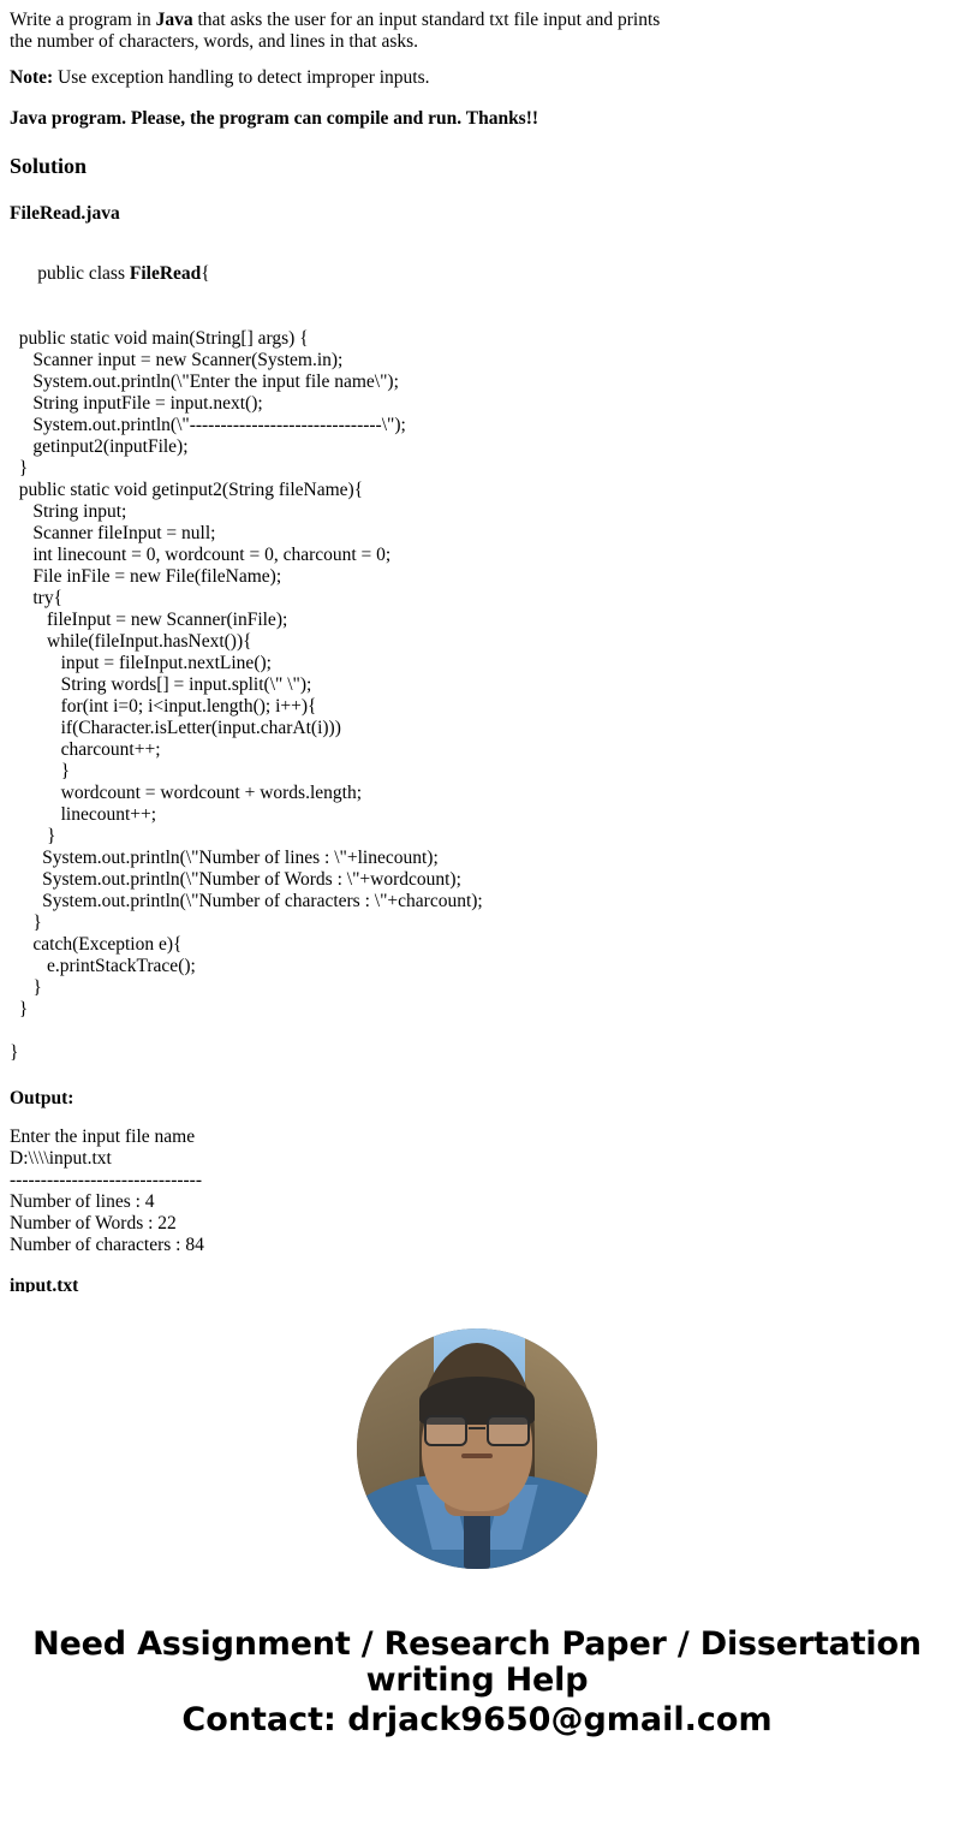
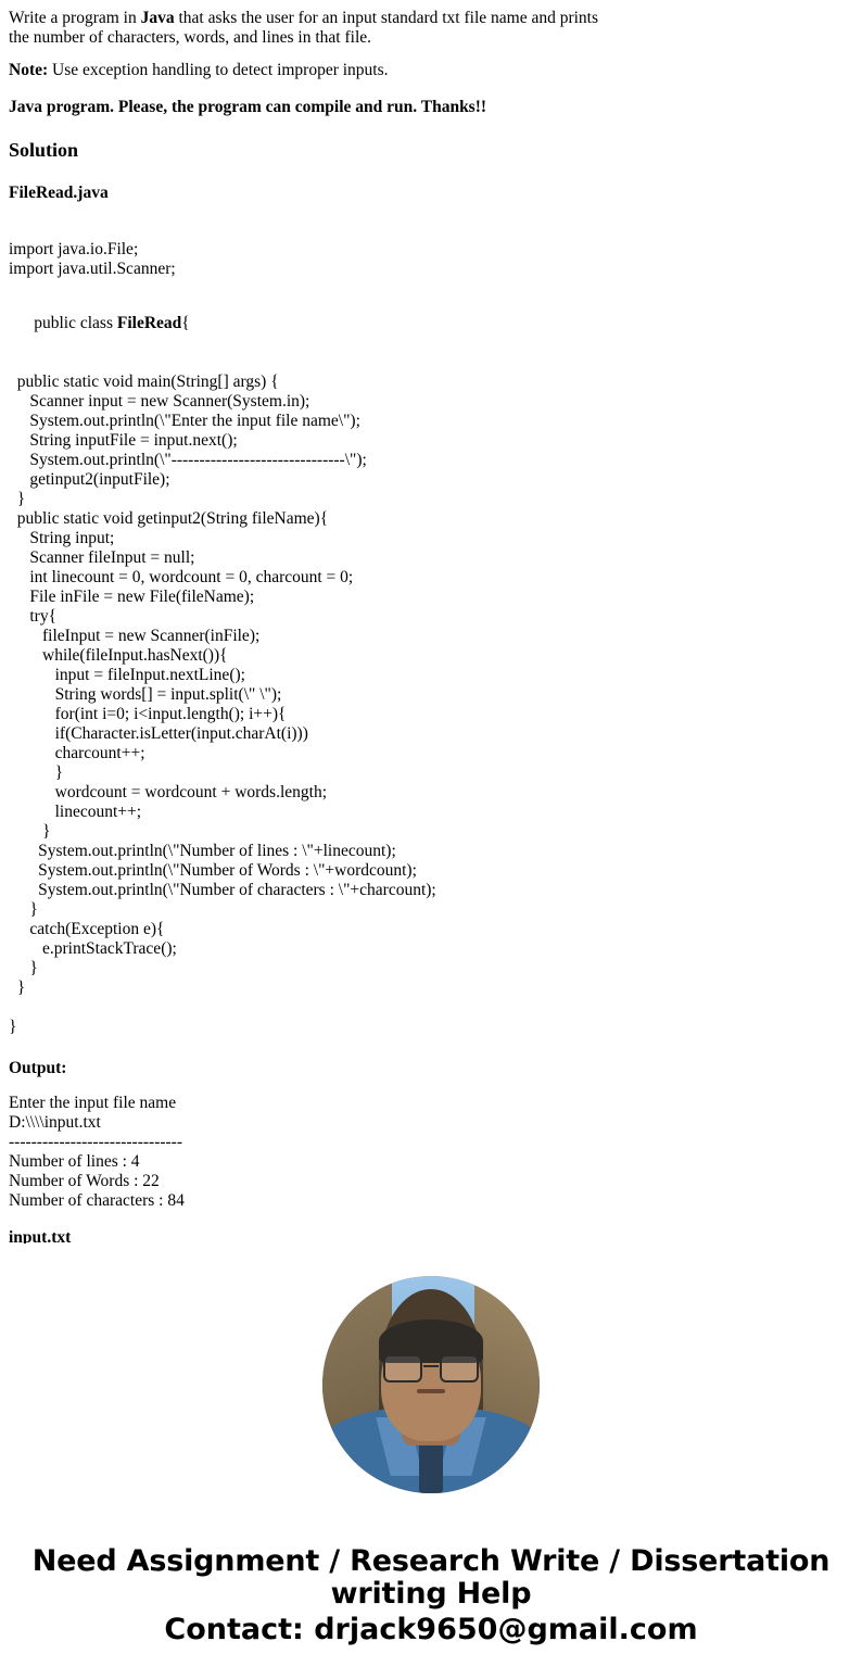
- Write a program in Java that asks the user for an input standard txt file input and prints
+ Write a program in Java that asks the user for an input standard txt file name and prints
- the number of characters, words, and lines in that asks.
+ the number of characters, words, and lines in that file.
  Note: Use exception handling to detect improper inputs.
  Java program. Please, the program can compile and run. Thanks!!
  Solution
  FileRead.java
+ import java.io.File;
+ import java.util.Scanner;
  public class FileRead{
  public static void main(String[] args) {
  Scanner input = new Scanner(System.in);
  System.out.println(\"Enter the input file name\");
  String inputFile = input.next();
  System.out.println(\"-------------------------------\");
  getinput2(inputFile);
  }
  public static void getinput2(String fileName){
  String input;
  Scanner fileInput = null;
  int linecount = 0, wordcount = 0, charcount = 0;
  File inFile = new File(fileName);
  try{
  fileInput = new Scanner(inFile);
  while(fileInput.hasNext()){
  input = fileInput.nextLine();
  String words[] = input.split(\" \");
  for(int i=0; i<input.length(); i++){
  if(Character.isLetter(input.charAt(i)))
  charcount++;
  }
  wordcount = wordcount + words.length;
  linecount++;
  }
  System.out.println(\"Number of lines : \"+linecount);
  System.out.println(\"Number of Words : \"+wordcount);
  System.out.println(\"Number of characters : \"+charcount);
  }
  catch(Exception e){
  e.printStackTrace();
  }
  }
  }
  Output:
  Enter the input file name
  D:\\\\input.txt
  -------------------------------
  Number of lines : 4
  Number of Words : 22
  Number of characters : 84
  input.txt
- Need Assignment / Research Paper / Dissertation
+ Need Assignment / Research Write / Dissertation
  writing Help
  Contact: drjack9650@gmail.com
